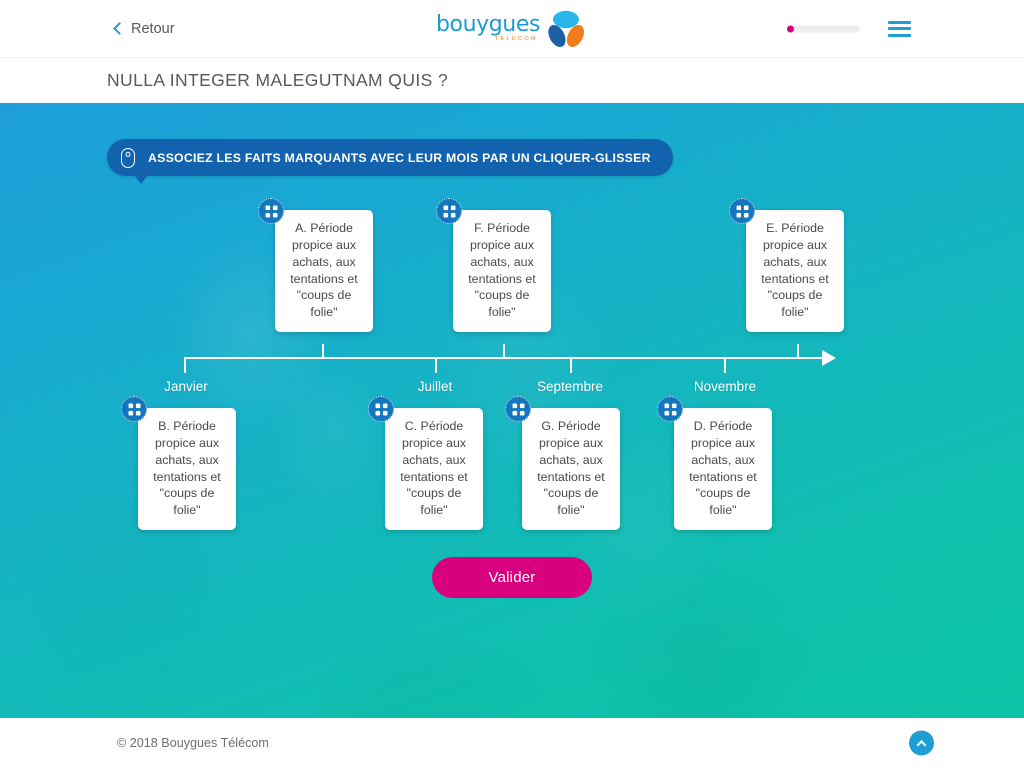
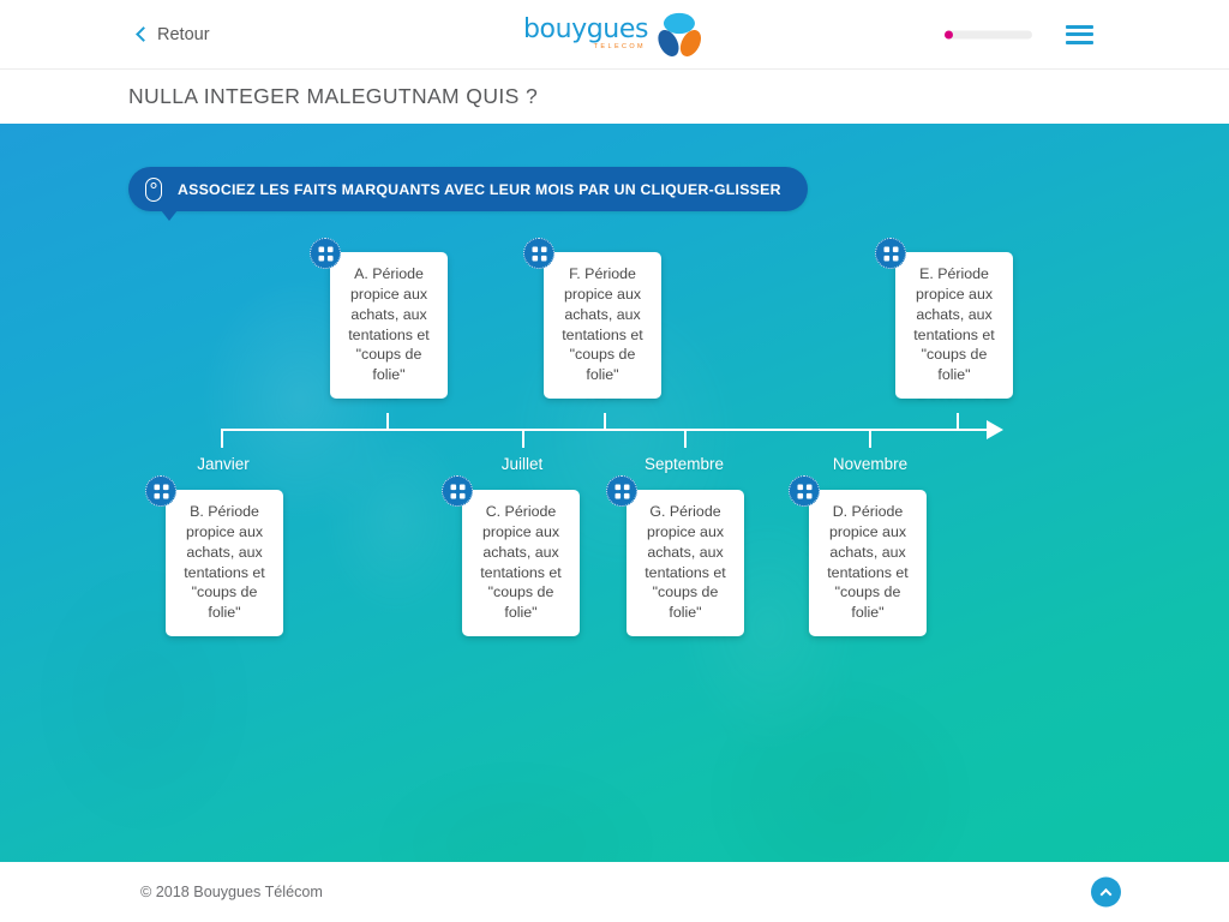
  Retour
  bouygues
  NULLA INTEGER MALEGUTNAM QUIS ?
  ASSOCIEZ LES FAITS MARQUANTS AVEC LEUR MOIS PAR UN CLIQUER-GLISSER
  Janvier
  Juillet
  Septembre
  Novembre
  A. Période propice aux achats, aux tentations et "coups de folie"
  F. Période propice aux achats, aux tentations et "coups de folie"
  E. Période propice aux achats, aux tentations et "coups de folie"
  B. Période propice aux achats, aux tentations et "coups de folie"
  C. Période propice aux achats, aux tentations et "coups de folie"
  G. Période propice aux achats, aux tentations et "coups de folie"
  D. Période propice aux achats, aux tentations et "coups de folie"
- Valider
  © 2018 Bouygues Télécom
